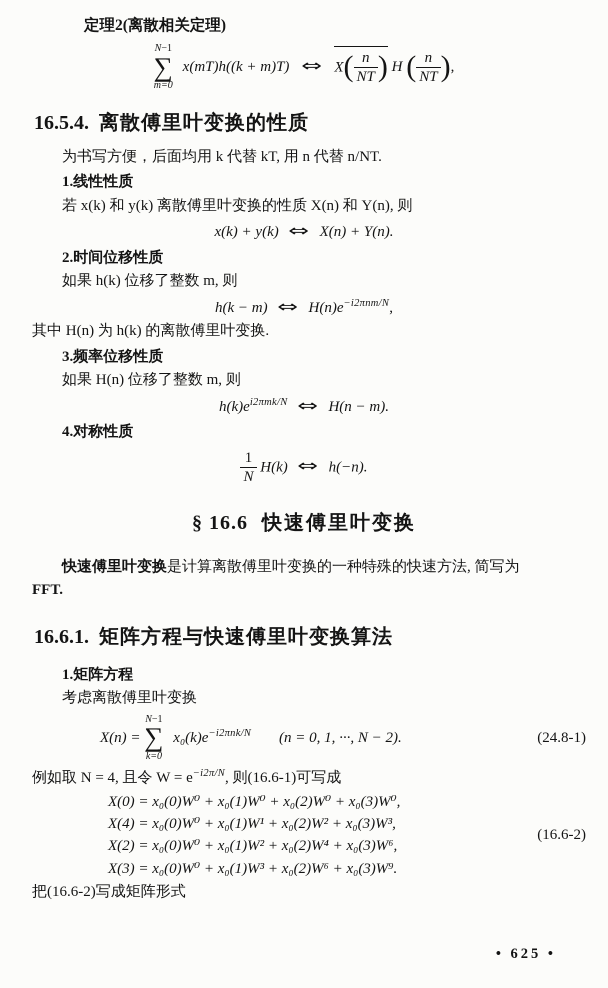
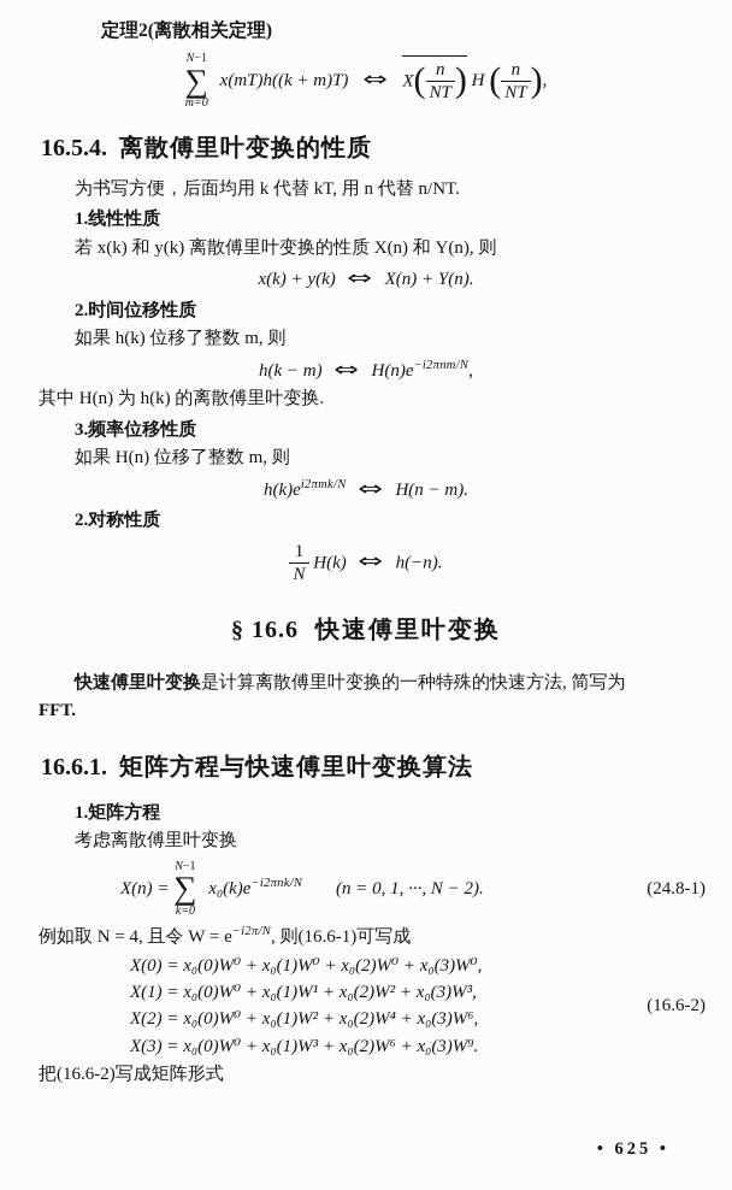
  定理2(离散相关定理)
  N−1
  ∑
  m=0
  x(mT)h((k + m)T) ⇔ X(
  n
  NT
  ) H (
  n
  NT
  ),
  16.5.4. 离散傅里叶变换的性质
  为书写方便，后面均用 k 代替 kT, 用 n 代替 n/NT.
  1.线性性质
  若 x(k) 和 y(k) 离散傅里叶变换的性质 X(n) 和 Y(n), 则
  x(k) + y(k) ⇔ X(n) + Y(n).
  2.时间位移性质
  如果 h(k) 位移了整数 m, 则
  h(k − m) ⇔ H(n)e−i2πnm/N,
  其中 H(n) 为 h(k) 的离散傅里叶变换.
  3.频率位移性质
  如果 H(n) 位移了整数 m, 则
  h(k)ei2πmk/N ⇔ H(n − m).
- 4.对称性质
+ 2.对称性质
  1
  N
  H(k) ⇔ h(−n).
  § 16.6 快速傅里叶变换
  快速傅里叶变换是计算离散傅里叶变换的一种特殊的快速方法, 简写为
  FFT.
  16.6.1. 矩阵方程与快速傅里叶变换算法
  1.矩阵方程
  考虑离散傅里叶变换
  X(n) =
  N−1
  ∑
  k=0
  x₀(k)e−i2πnk/N (n = 0, 1, ···, N − 2).
  (24.8-1)
  例如取 N = 4, 且令 W = e−i2π/N, 则(16.6-1)可写成
  X(0) = x₀(0)W⁰ + x₀(1)W⁰ + x₀(2)W⁰ + x₀(3)W⁰,
- X(4) = x₀(0)W⁰ + x₀(1)W¹ + x₀(2)W² + x₀(3)W³,
+ X(1) = x₀(0)W⁰ + x₀(1)W¹ + x₀(2)W² + x₀(3)W³,
  X(2) = x₀(0)W⁰ + x₀(1)W² + x₀(2)W⁴ + x₀(3)W⁶,
  X(3) = x₀(0)W⁰ + x₀(1)W³ + x₀(2)W⁶ + x₀(3)W⁹.
  (16.6-2)
  把(16.6-2)写成矩阵形式
  • 625 •
